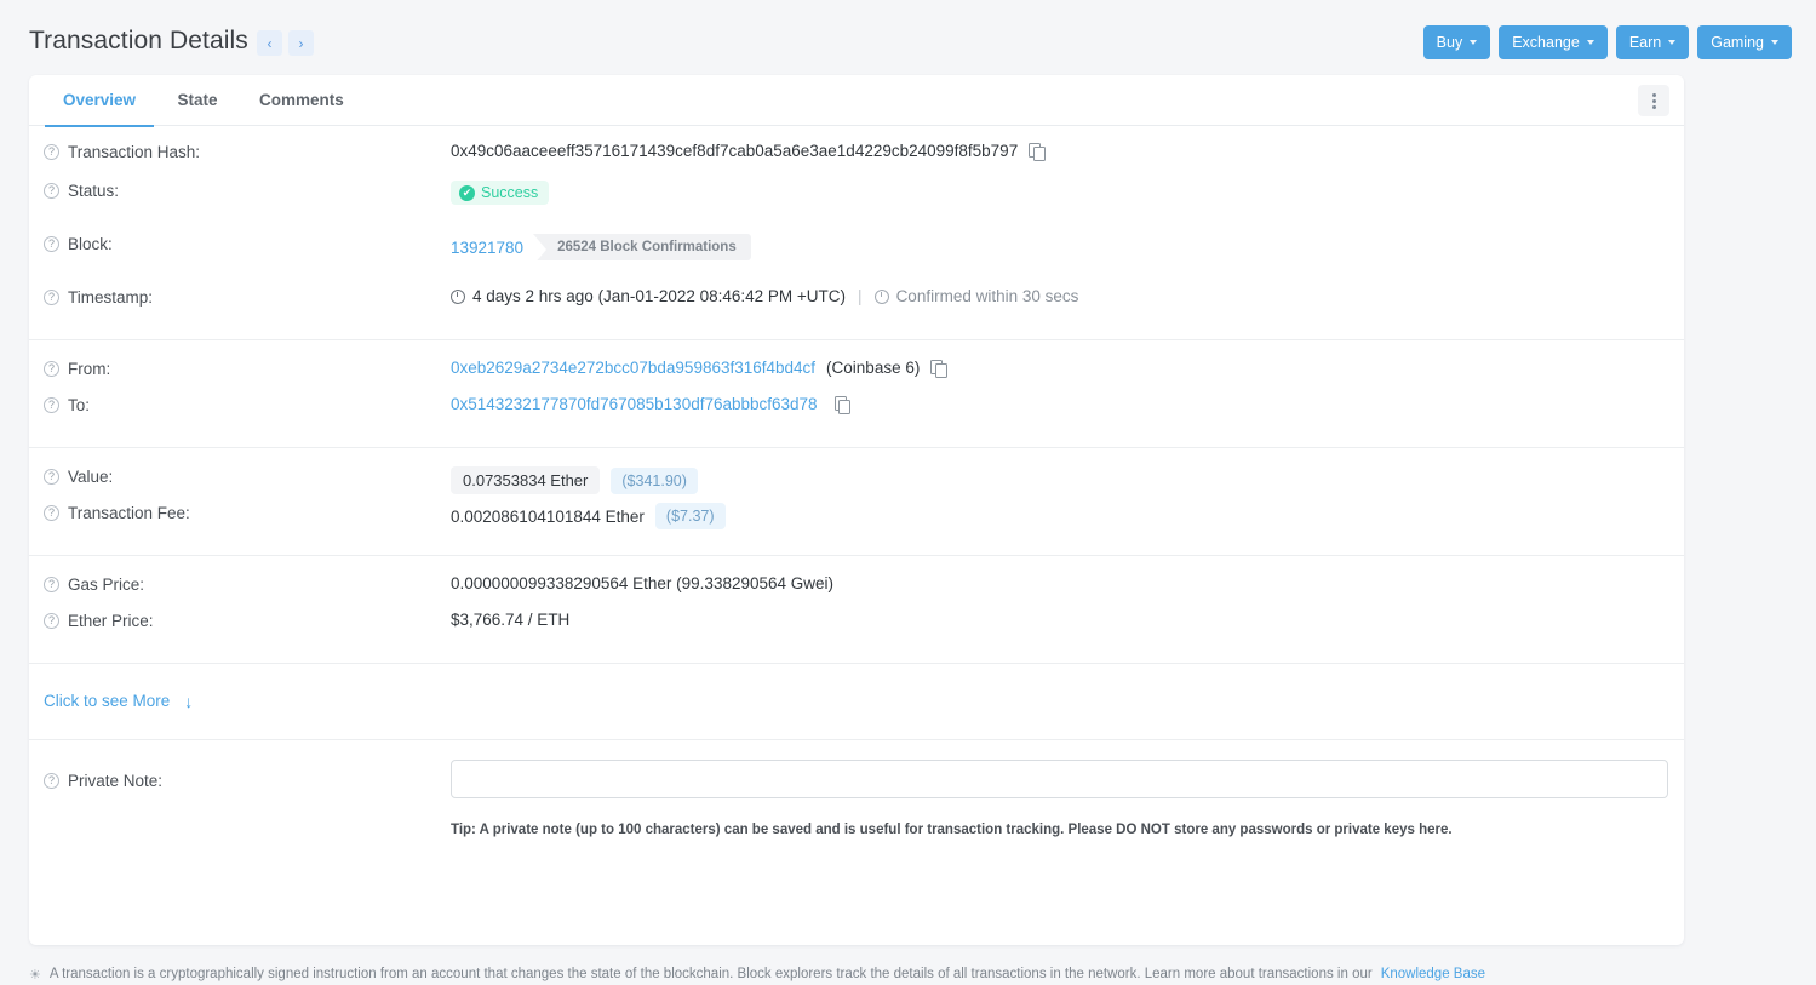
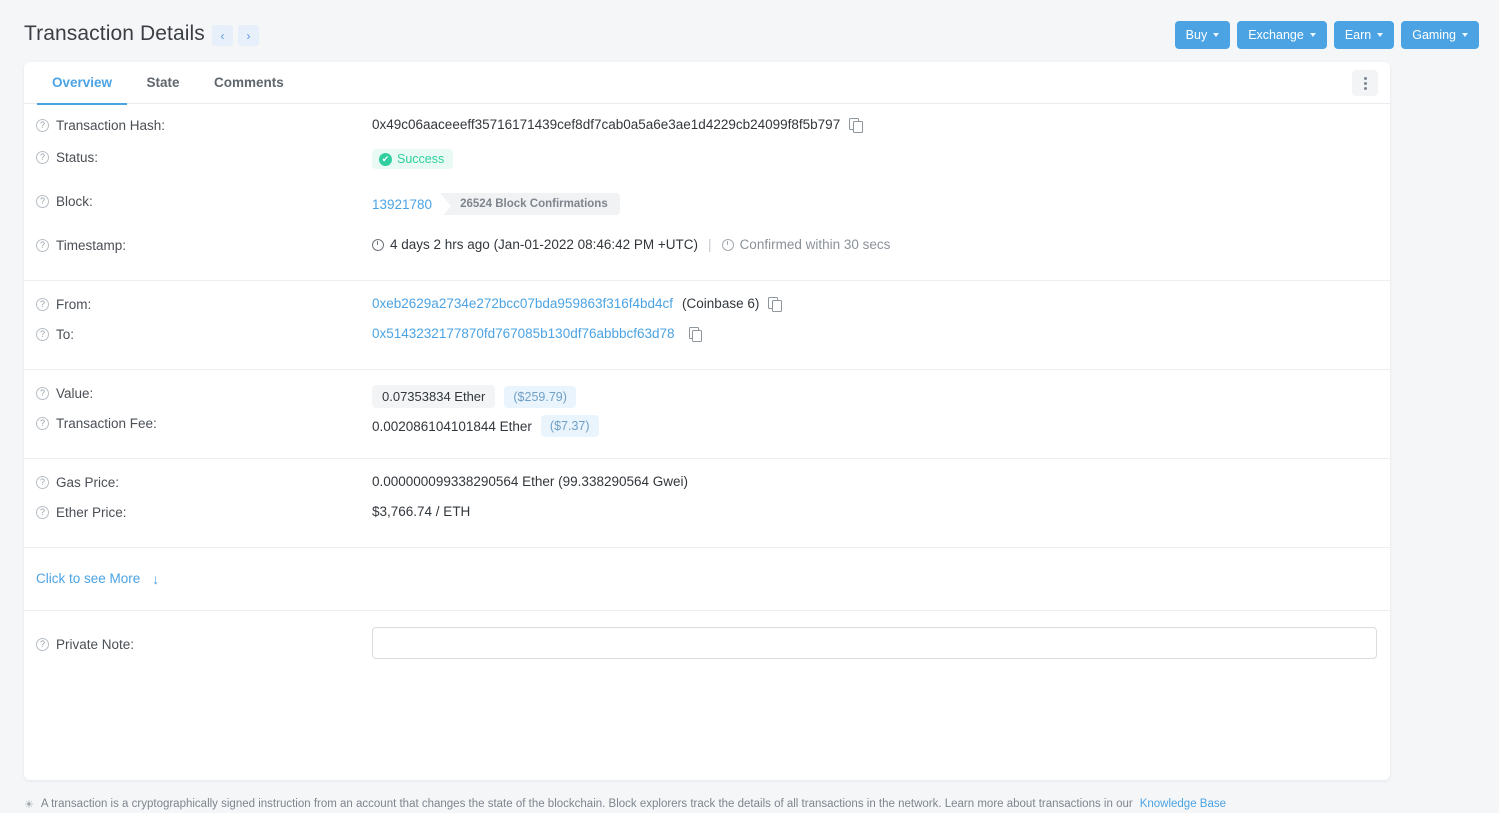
  Transaction Details
  ‹
  ›
  Buy
  Exchange
  Earn
  Gaming
  Overview State Comments
  ?
  Transaction Hash:
  0x49c06aaceeeff35716171439cef8df7cab0a5a6e3ae1d4229cb24099f8f5b797
  ?
  Status:
  ✔
  Success
  ?
  Block:
  13921780
  26524 Block Confirmations
  ?
  Timestamp:
  4 days 2 hrs ago (Jan-01-2022 08:46:42 PM +UTC)
  |
  Confirmed within 30 secs
  ?
  From:
  0xeb2629a2734e272bcc07bda959863f316f4bd4cf
  (Coinbase 6)
  ?
  To:
  0x5143232177870fd767085b130df76abbbcf63d78
  ?
  Value:
  0.07353834 Ether
- ($341.90)
+ ($259.79)
  ?
  Transaction Fee:
  0.002086104101844 Ether
  ($7.37)
  ?
  Gas Price:
  0.000000099338290564 Ether (99.338290564 Gwei)
  ?
  Ether Price:
  $3,766.74 / ETH
  Click to see More
  ↓
  ?
  Private Note:
- Tip: A private note (up to 100 characters) can be saved and is useful for transaction tracking. Please DO NOT store any passwords or private keys here.
  ☀
  A transaction is a cryptographically signed instruction from an account that changes the state of the blockchain. Block explorers track the details of all transactions in the network. Learn more about transactions in our
  Knowledge Base
